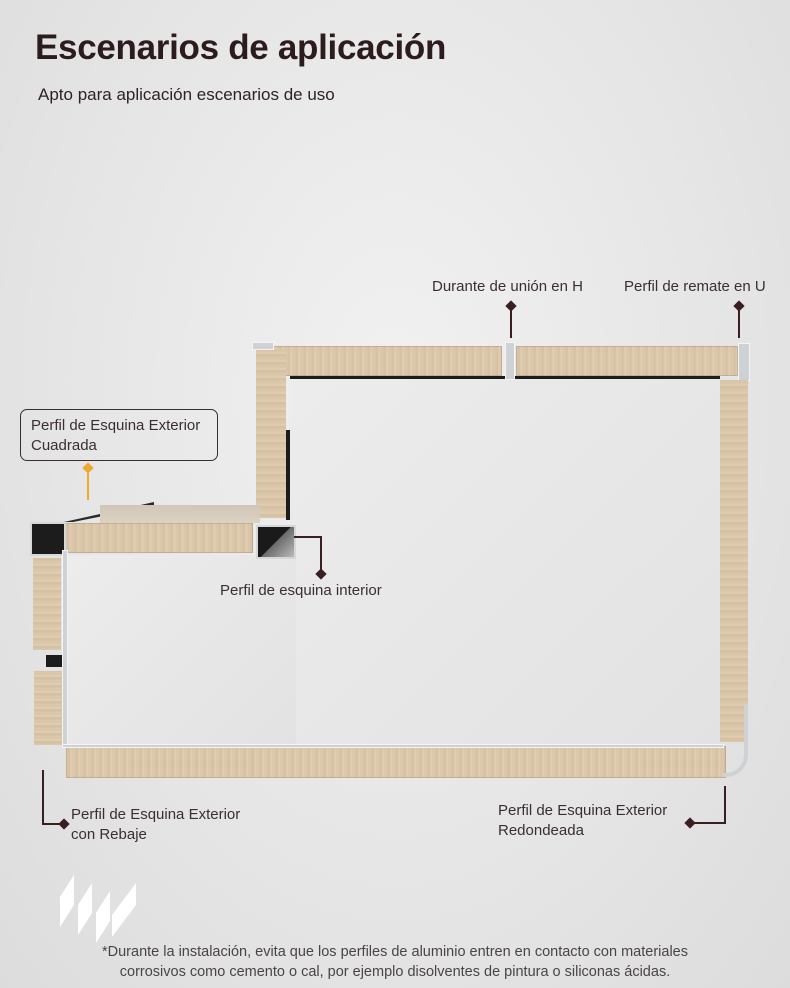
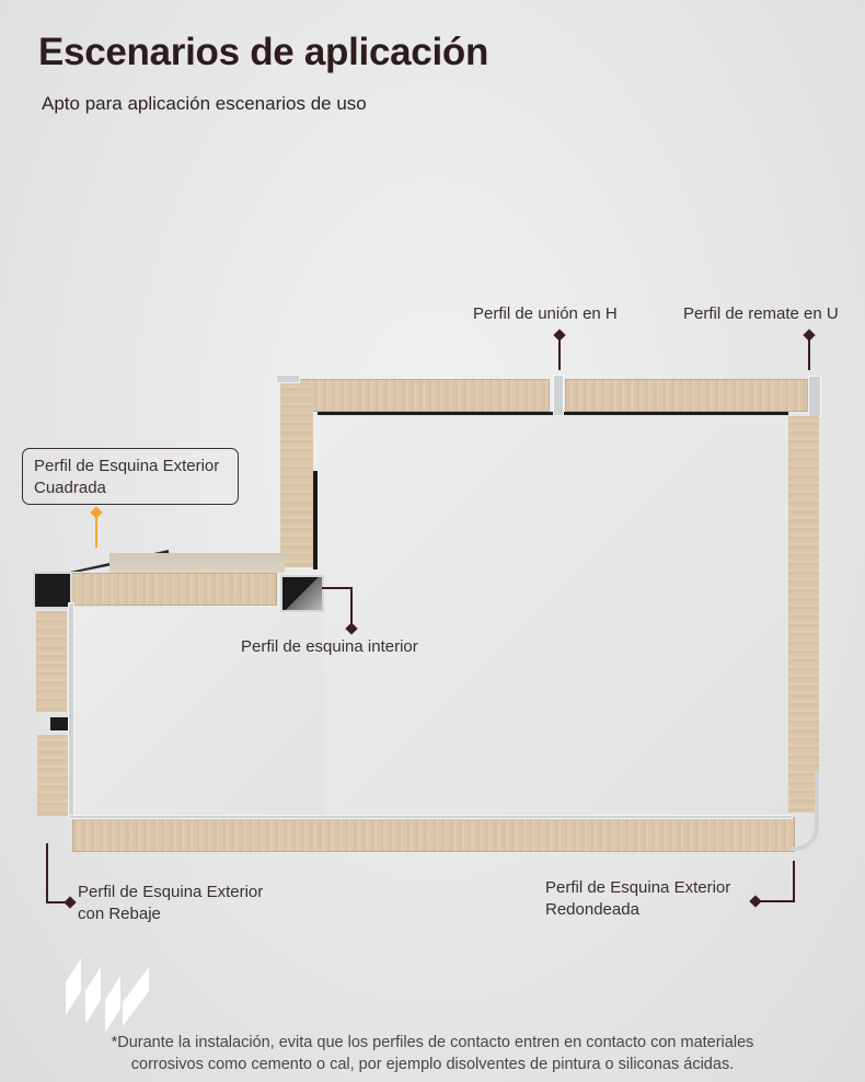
  Escenarios de aplicación
  Apto para aplicación escenarios de uso
- Durante de unión en H
+ Perfil de unión en H
  Perfil de remate en U
  Perfil de Esquina Exterior
  Cuadrada
  Perfil de esquina interior
  Perfil de Esquina Exterior
  con Rebaje
  Perfil de Esquina Exterior
  Redondeada
- *Durante la instalación, evita que los perfiles de aluminio entren en contacto con materiales
+ *Durante la instalación, evita que los perfiles de contacto entren en contacto con materiales
  corrosivos como cemento o cal, por ejemplo disolventes de pintura o siliconas ácidas.
